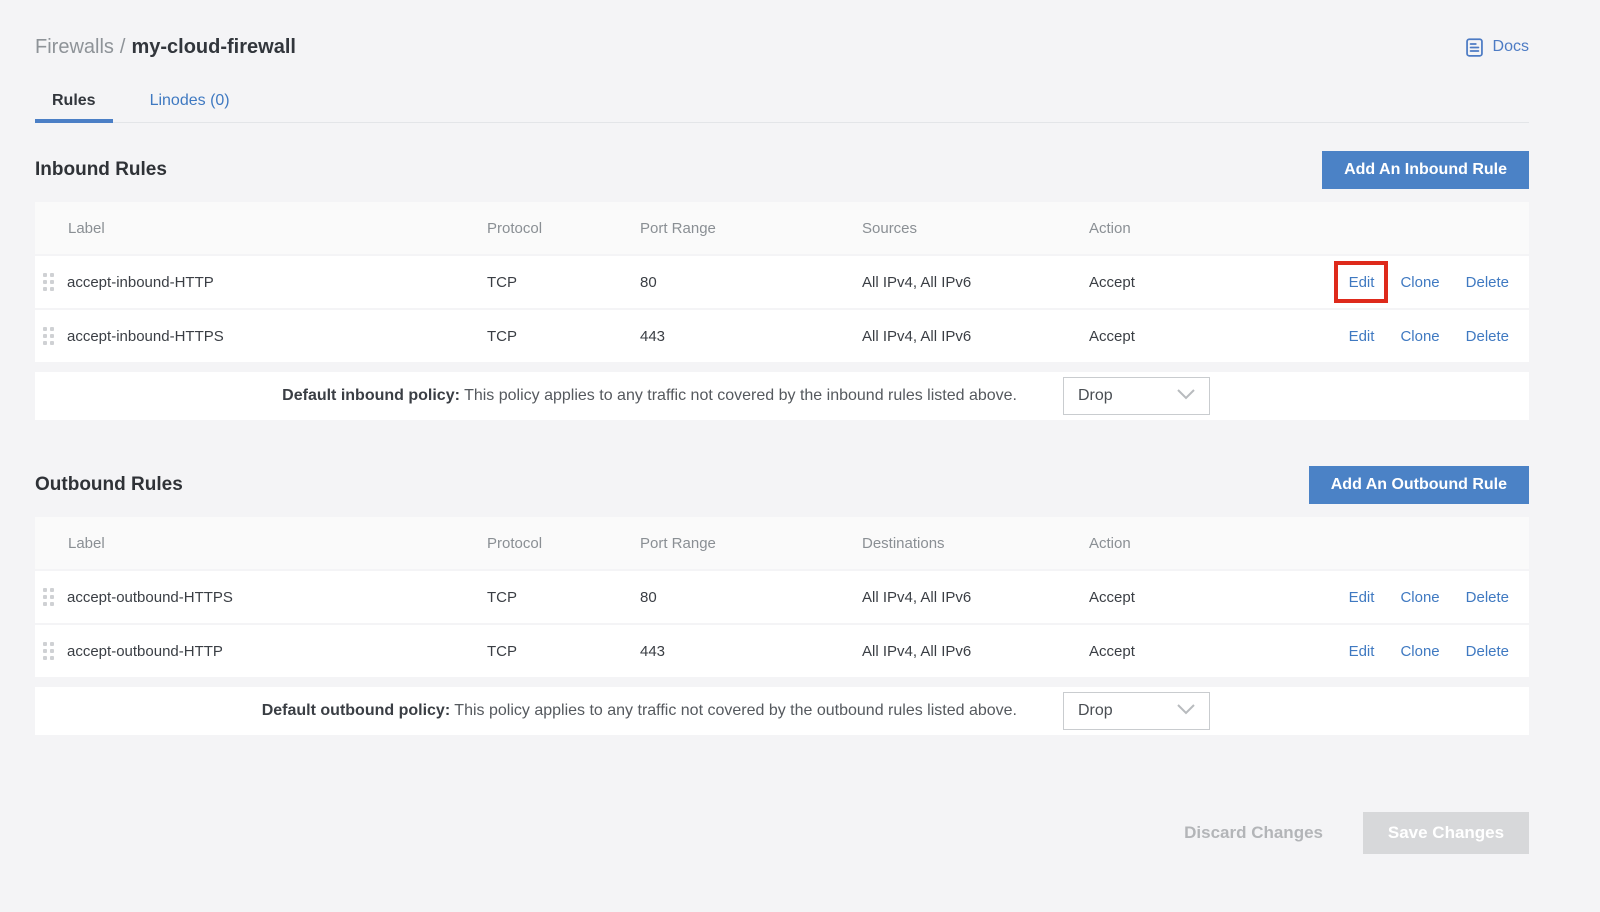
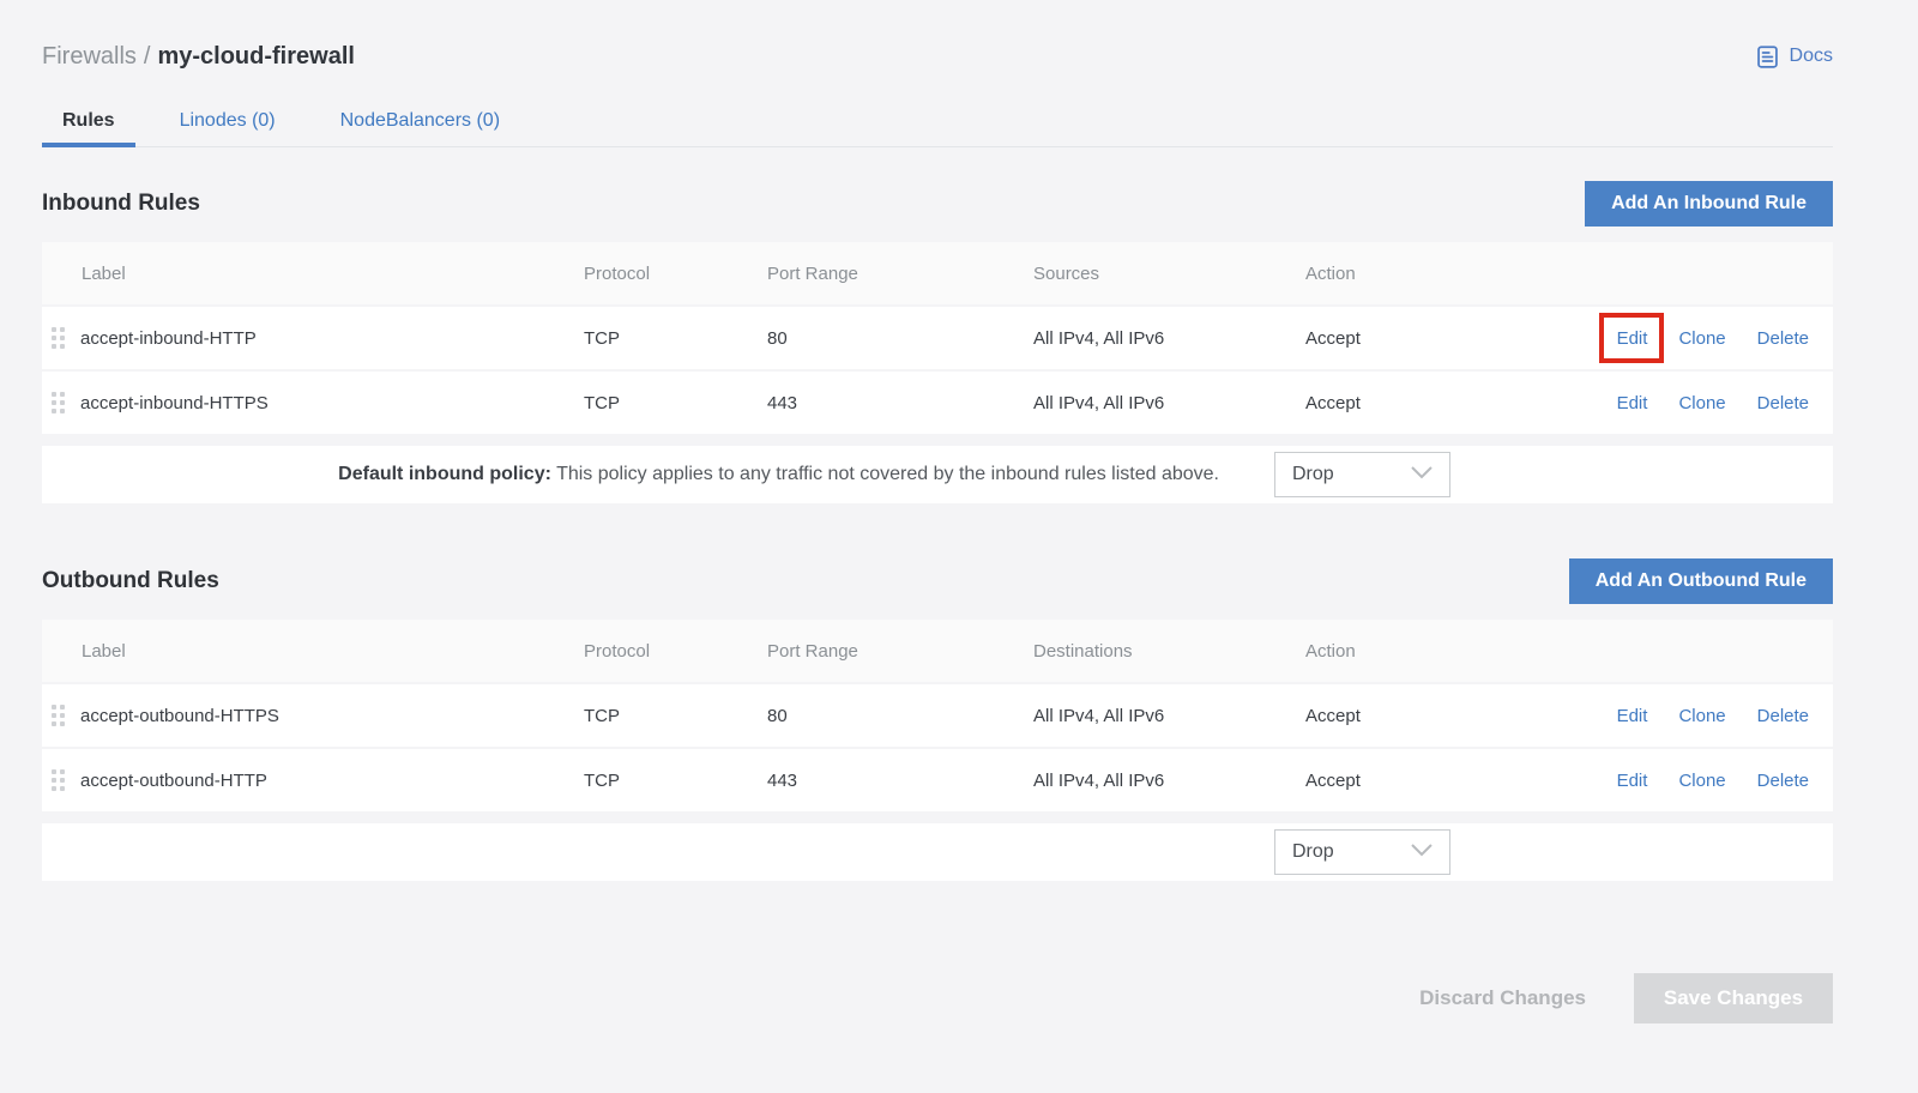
  Firewalls / my-cloud-firewall
  Docs
  Rules
  Linodes (0)
+ NodeBalancers (0)
  Inbound Rules
  Add An Inbound Rule
  Label
  Protocol
  Port Range
  Sources
  Action
  accept-inbound-HTTP
  TCP
  80
  All IPv4, All IPv6
  Accept
  Edit
  Clone
  Delete
  accept-inbound-HTTPS
  TCP
  443
  All IPv4, All IPv6
  Accept
  Edit
  Clone
  Delete
  Default inbound policy: This policy applies to any traffic not covered by the inbound rules listed above.
  Drop
  Outbound Rules
  Add An Outbound Rule
  Label
  Protocol
  Port Range
  Destinations
  Action
  accept-outbound-HTTPS
  TCP
  80
  All IPv4, All IPv6
  Accept
  Edit
  Clone
  Delete
  accept-outbound-HTTP
  TCP
  443
  All IPv4, All IPv6
  Accept
  Edit
  Clone
  Delete
- Default outbound policy: This policy applies to any traffic not covered by the outbound rules listed above.
  Drop
  Discard Changes
  Save Changes
